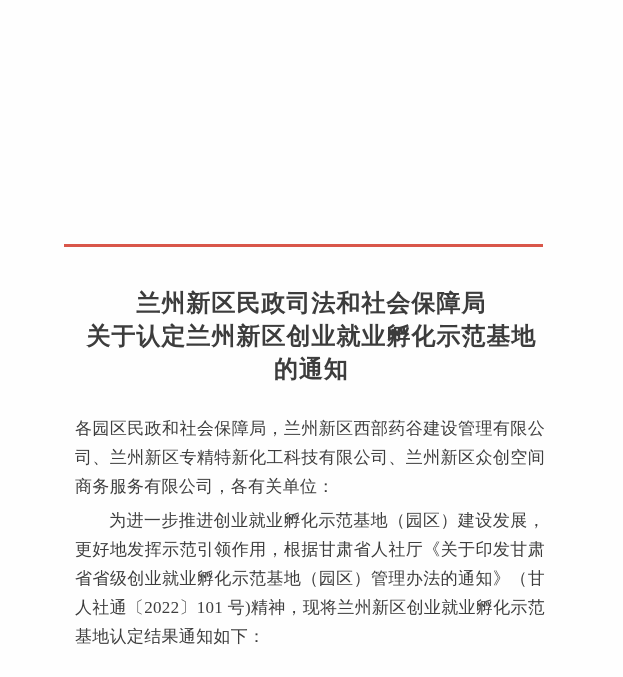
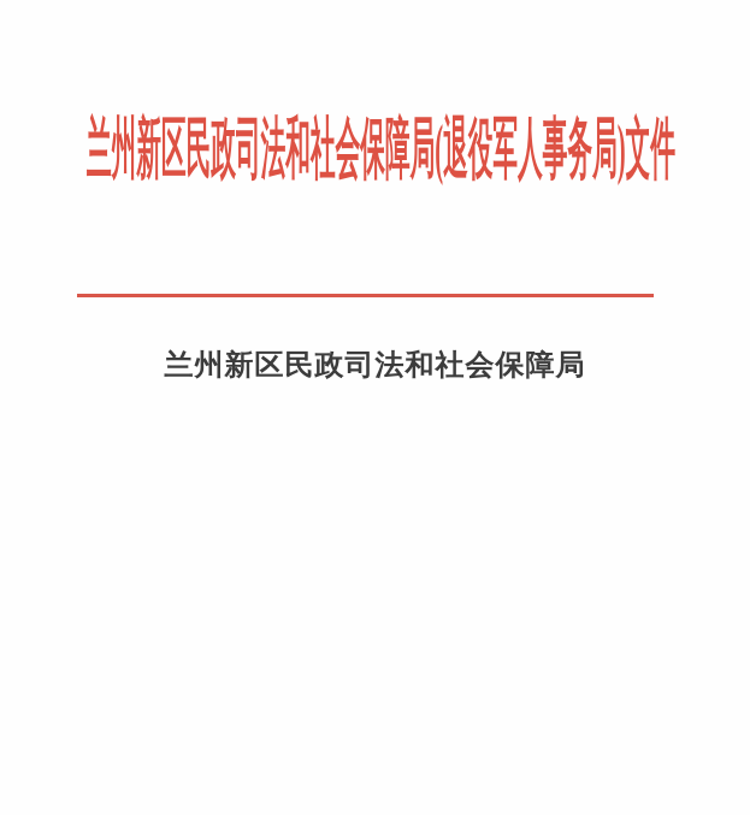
+ 兰州新区民政司法和社会保障局(退役军人事务局)文件
  兰州新区民政司法和社会保障局
- 关于认定兰州新区创业就业孵化示范基地
- 的通知
- 各园区民政和社会保障局，兰州新区西部药谷建设管理有限公司、兰州新区专精特新化工科技有限公司、兰州新区众创空间商务服务有限公司，各有关单位：
- 为进一步推进创业就业孵化示范基地（园区）建设发展，更好地发挥示范引领作用，根据甘肃省人社厅《关于印发甘肃省省级创业就业孵化示范基地（园区）管理办法的通知》（甘人社通〔2022〕101 号)精神，现将兰州新区创业就业孵化示范基地认定结果通知如下：
